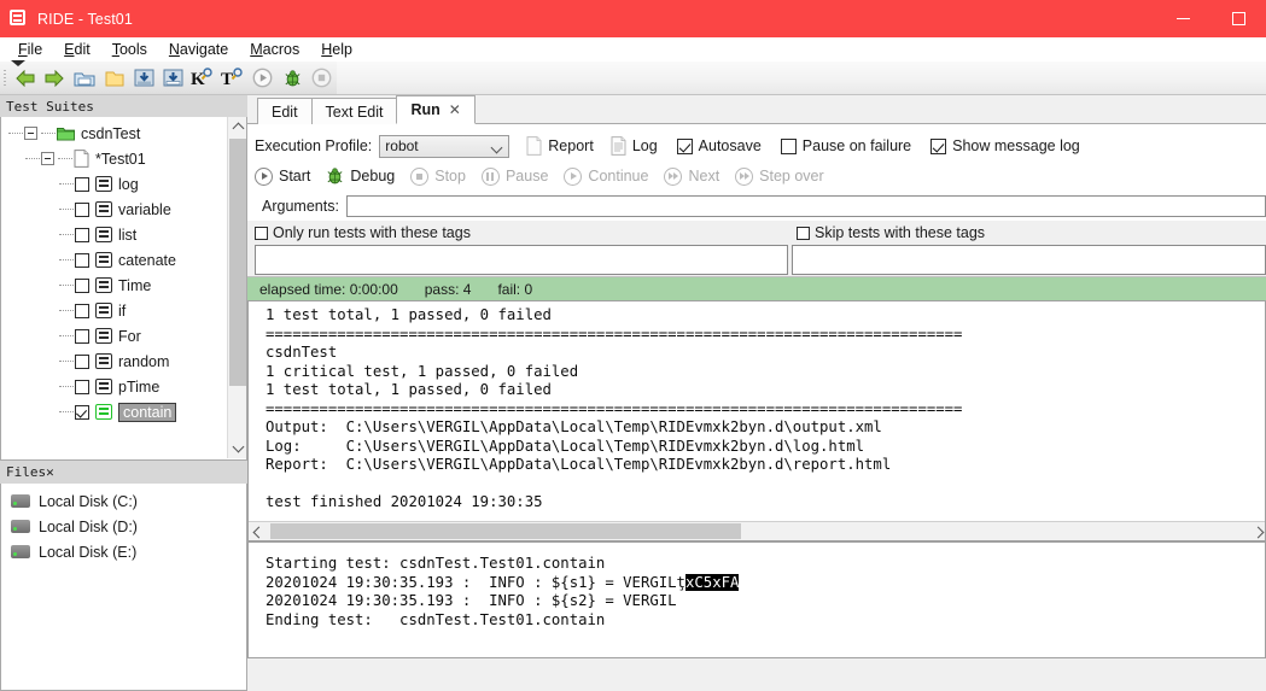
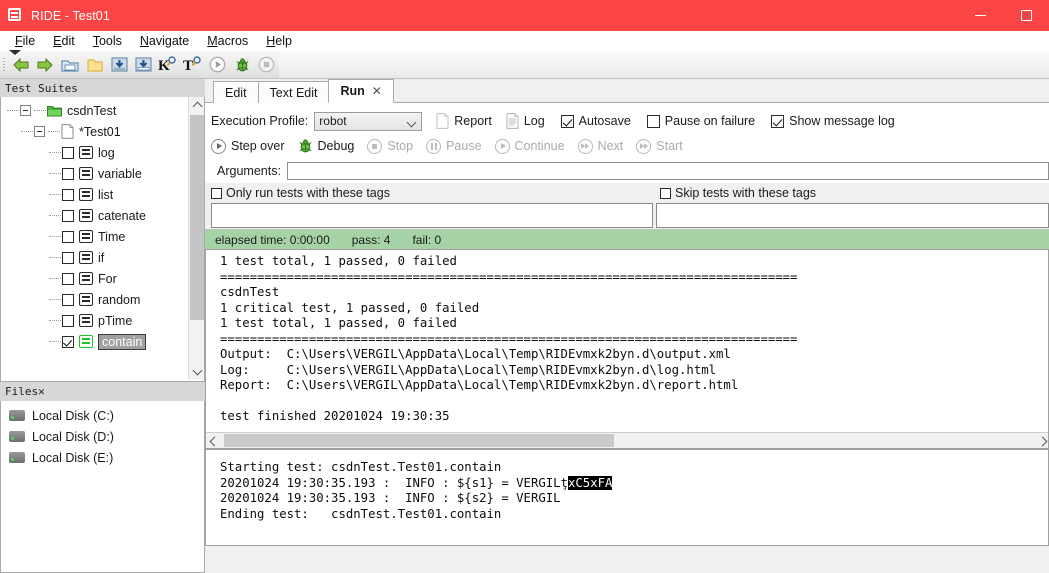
  RIDE - Test01
  File
  Edit
  Tools
  Navigate
  Macros
  Help
  K
  T
  Test Suites
  csdnTest
  *Test01
  log
  variable
  list
  catenate
  Time
  if
  For
  random
  pTime
  contain
  Files
  ✕
  Local Disk (C:)
  Local Disk (D:)
  Local Disk (E:)
  Edit
  Text Edit
  Run
  ✕
  Execution Profile:
  robot
  Report
  Log
  Autosave
  Pause on failure
  Show message log
- Start
+ Step over
  Debug
  Stop
  Pause
  Continue
  Next
- Step over
+ Start
  Arguments:
  Only run tests with these tags
  Skip tests with these tags
  elapsed time: 0:00:00
  pass: 4
  fail: 0
  1 test total, 1 passed, 0 failed
  ==============================================================================
  csdnTest
  1 critical test, 1 passed, 0 failed
  1 test total, 1 passed, 0 failed
  ==============================================================================
  Output: C:\Users\VERGIL\AppData\Local\Temp\RIDEvmxk2byn.d\output.xml
  Log: C:\Users\VERGIL\AppData\Local\Temp\RIDEvmxk2byn.d\log.html
  Report: C:\Users\VERGIL\AppData\Local\Temp\RIDEvmxk2byn.d\report.html
  test finished 20201024 19:30:35
  Starting test: csdnTest.Test01.contain 20201024 19:30:35.193 : INFO : ${s1} = VERGILţxC5xFA 20201024 19:30:35.193 : INFO : ${s2} = VERGIL Ending test: csdnTest.Test01.contain
